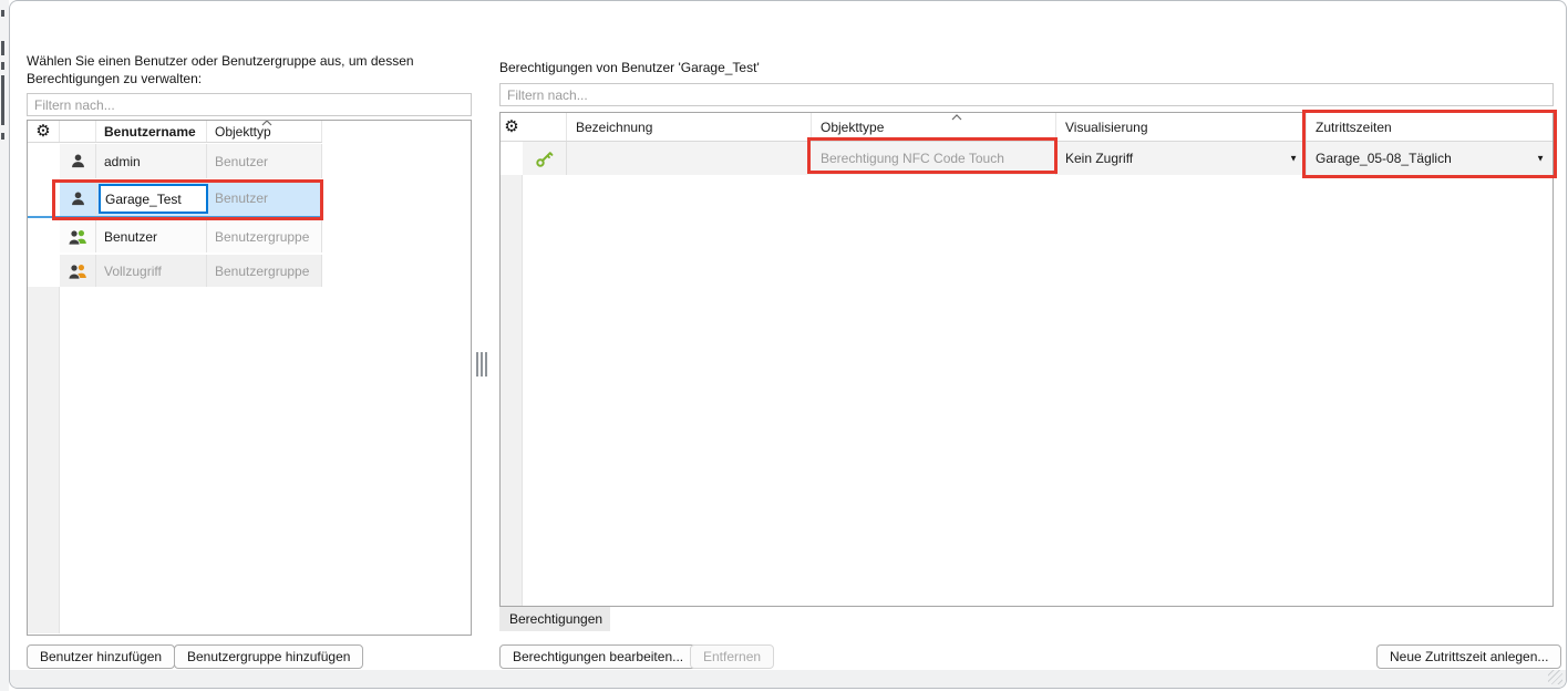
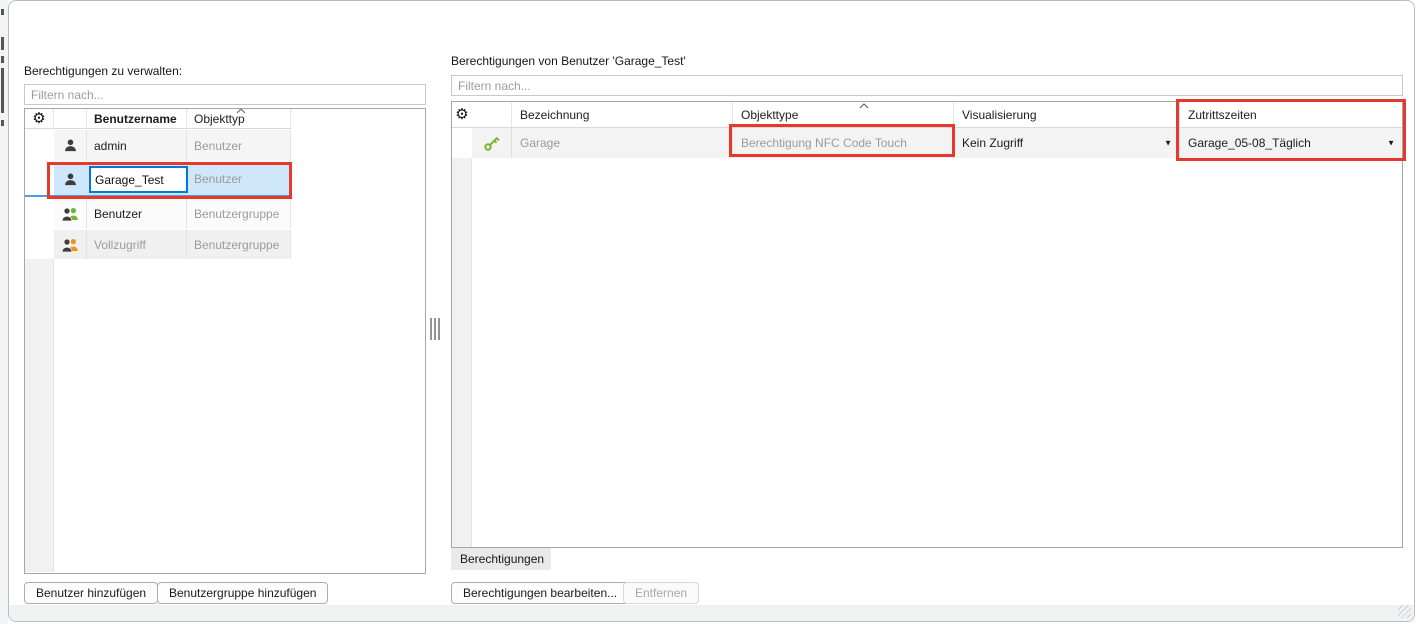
- Wählen Sie einen Benutzer oder Benutzergruppe aus, um dessen
  Berechtigungen zu verwalten:
  Filtern nach...
  ⚙
  Benutzername
  Objekttyp
  admin
  Benutzer
  Benutzer
  Garage_Test
  Benutzer
  Benutzergruppe
  Vollzugriff
  Benutzergruppe
  Benutzer hinzufügen
  Benutzergruppe hinzufügen
  Berechtigungen von Benutzer 'Garage_Test'
  Filtern nach...
  ⚙
  Bezeichnung
  Objekttype
  Visualisierung
  Zutrittszeiten
+ Garage
  Berechtigung NFC Code Touch
  Kein Zugriff
  ▼
  Garage_05-08_Täglich
  ▼
  Berechtigungen
  Berechtigungen bearbeiten...
  Entfernen
- Neue Zutrittszeit anlegen...
